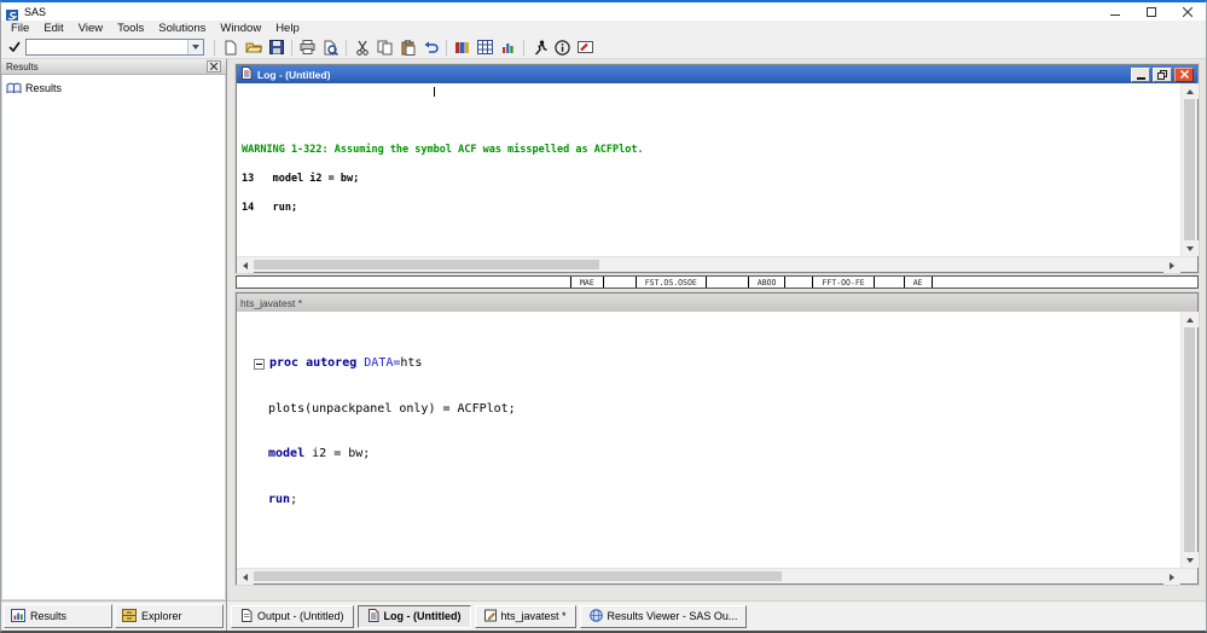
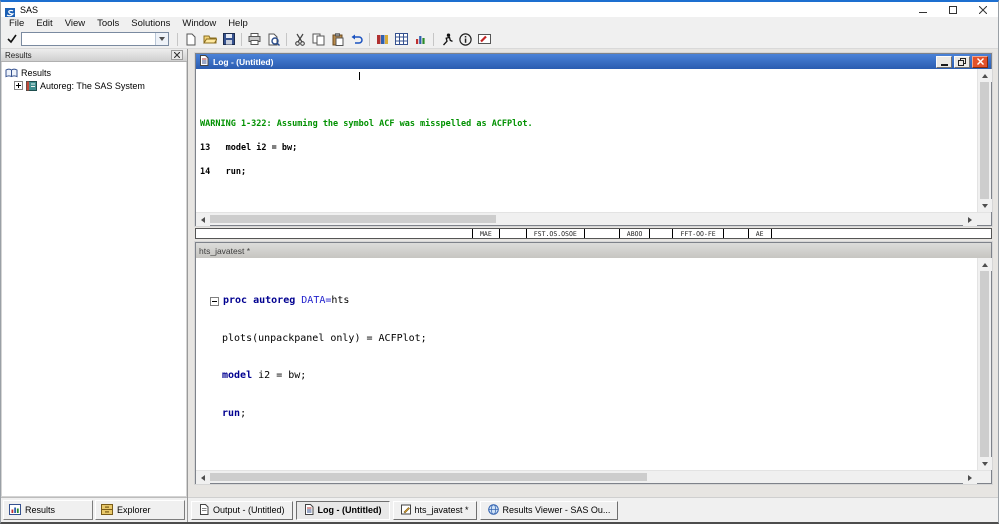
  SAS
  File
  Edit
  View
  Tools
  Solutions
  Window
  Help
  Results
  Results
+ Autoreg: The SAS System
  Results
  Explorer
  MAE
  FST.OS.OSOE
  ABOO
  FFT-OO-FE
  AE
  Log - (Untitled)
  WARNING 1-322: Assuming the symbol ACF was misspelled as ACFPlot.
  13 model i2 = bw;
  14 run;
  hts_javatest *
  proc autoreg
  DATA=
  hts
  plots(unpackpanel only) = ACFPlot;
  model
  i2 = bw;
  run
  ;
  Output - (Untitled)
  Log - (Untitled)
  hts_javatest *
  Results Viewer - SAS Ou...
